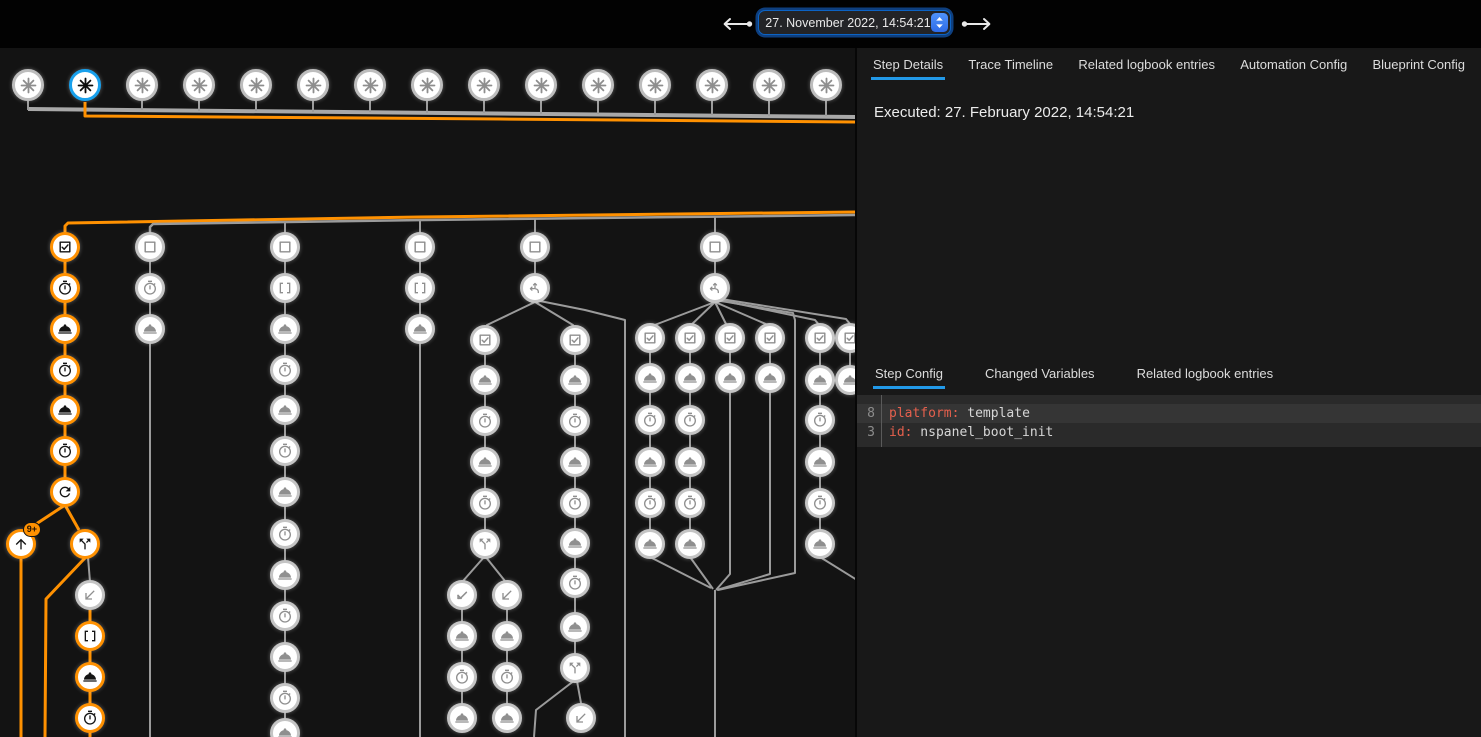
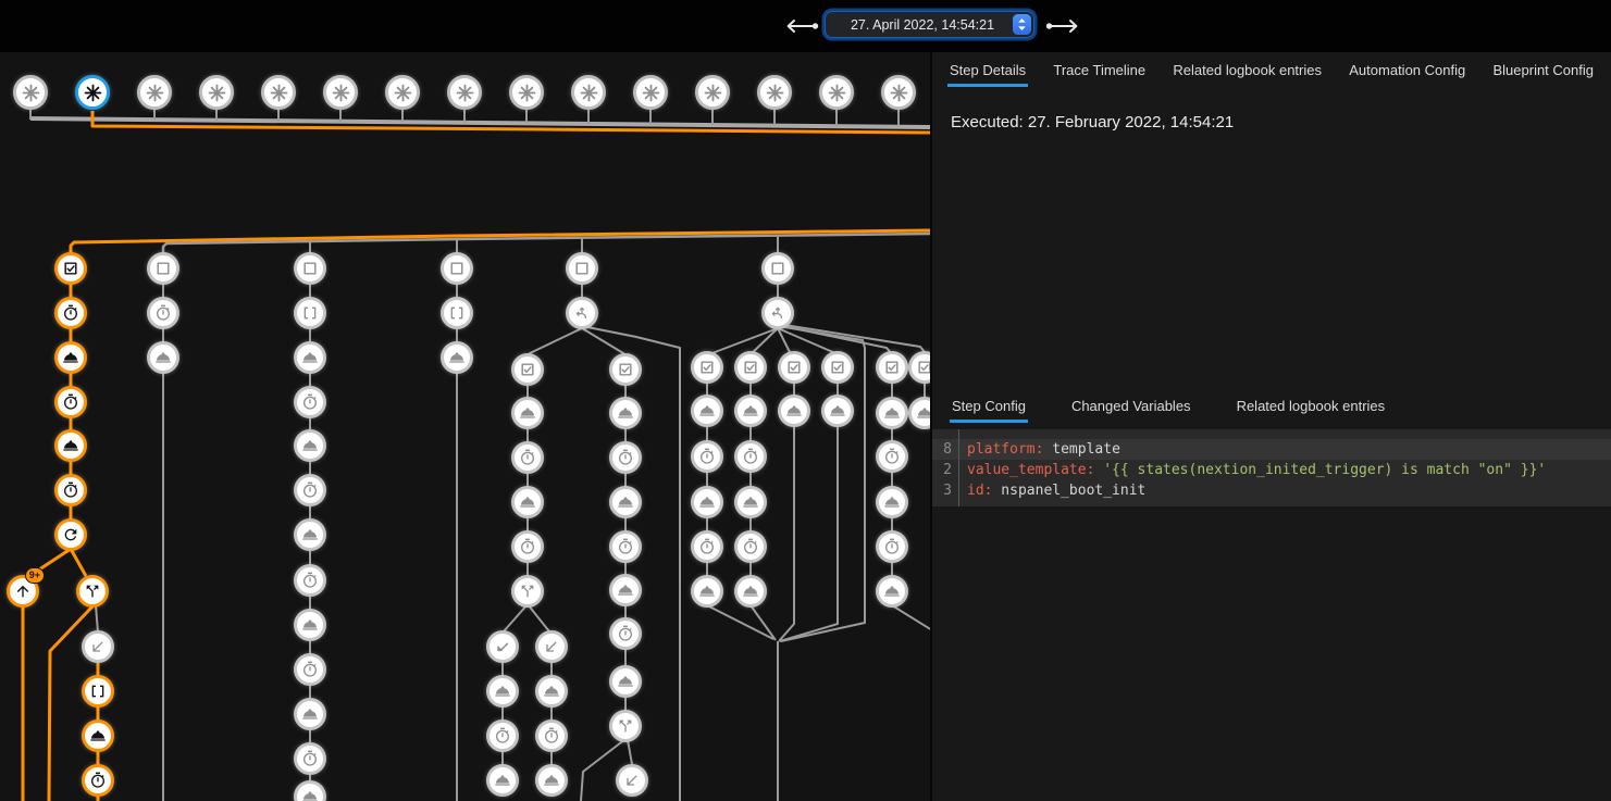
  9+
- 27. November 2022, 14:54:21
+ 27. April 2022, 14:54:21
  Step Details
  Trace Timeline
  Related logbook entries
  Automation Config
  Blueprint Config
  Executed: 27. February 2022, 14:54:21
  Step Config
  Changed Variables
  Related logbook entries
  8
  platform: template
+ 2
+ value_template: '{{ states(nextion_inited_trigger) is match "on" }}'
  3
  id: nspanel_boot_init
